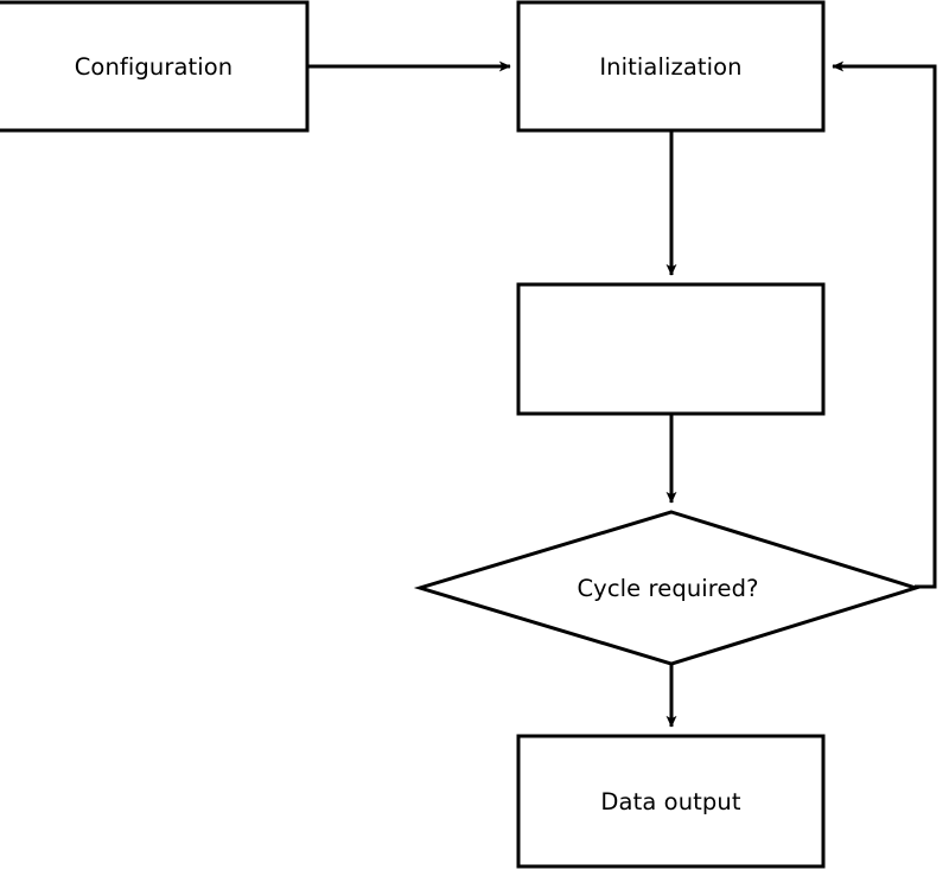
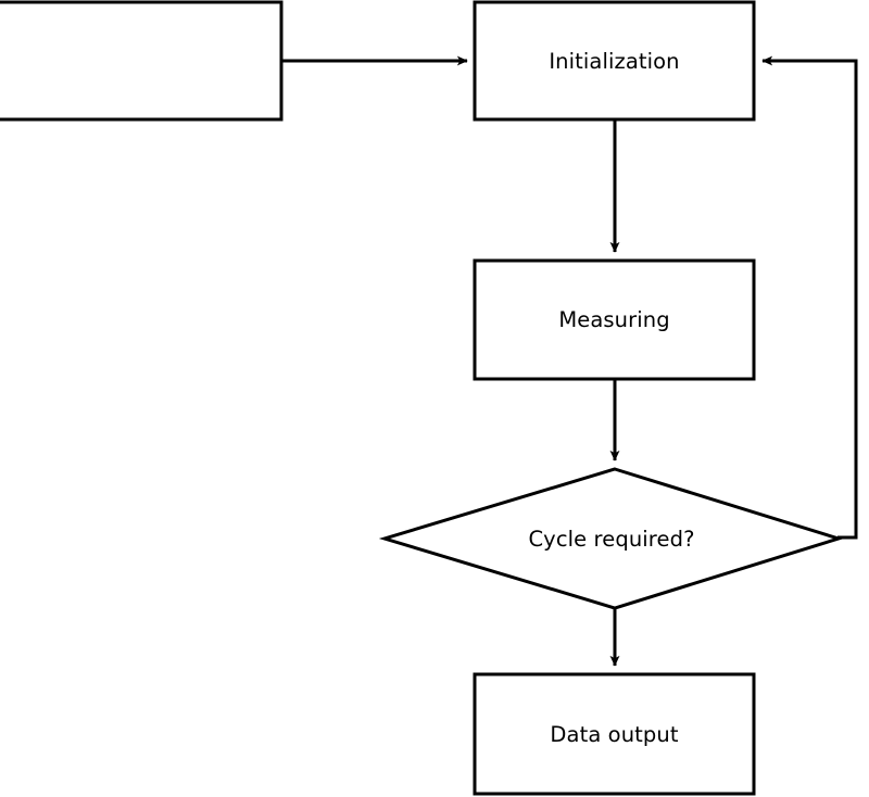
- Configuration
  Initialization
+ Measuring
  Cycle required?
  Data output
